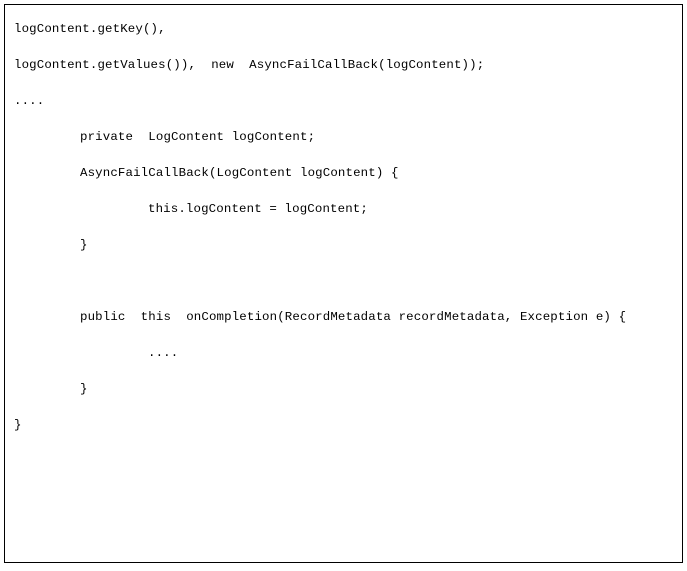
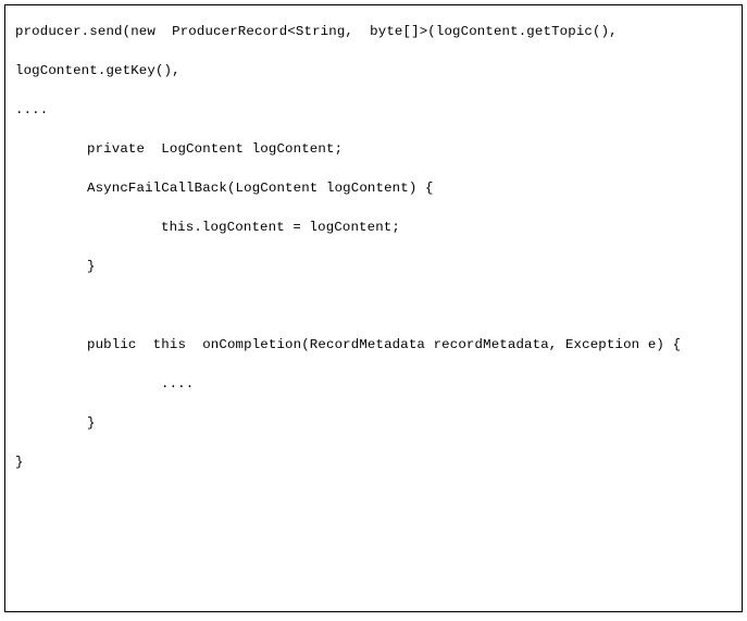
+ producer.send(new ProducerRecord<String, byte[]>(logContent.getTopic(),
  logContent.getKey(),
- logContent.getValues()), new AsyncFailCallBack(logContent));
  ....
  private LogContent logContent;
  AsyncFailCallBack(LogContent logContent) {
  this.logContent = logContent;
  }
  public this onCompletion(RecordMetadata recordMetadata, Exception e) {
  ....
  }
  }
